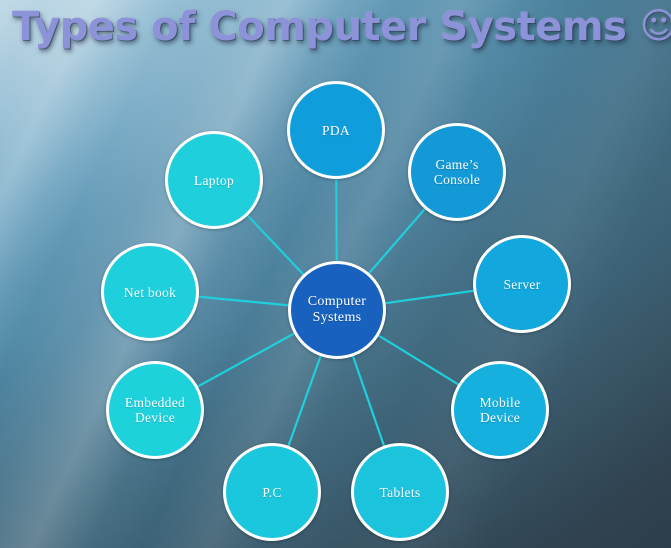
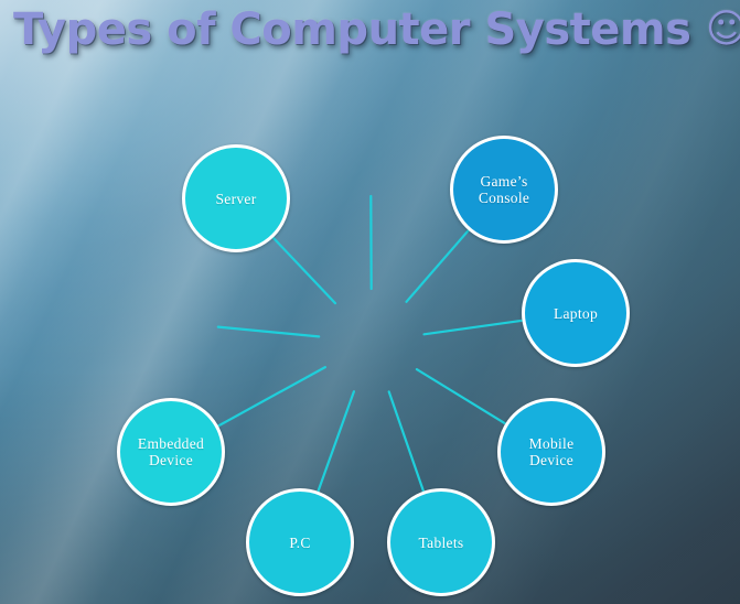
  Types of Computer Systems ☺
- PDA
  Game’s
  Console
- Server
+ Laptop
  Mobile
  Device
  Tablets
  P.C
  Embedded
  Device
- Net book
- Laptop
+ Server
- Computer
- Systems
